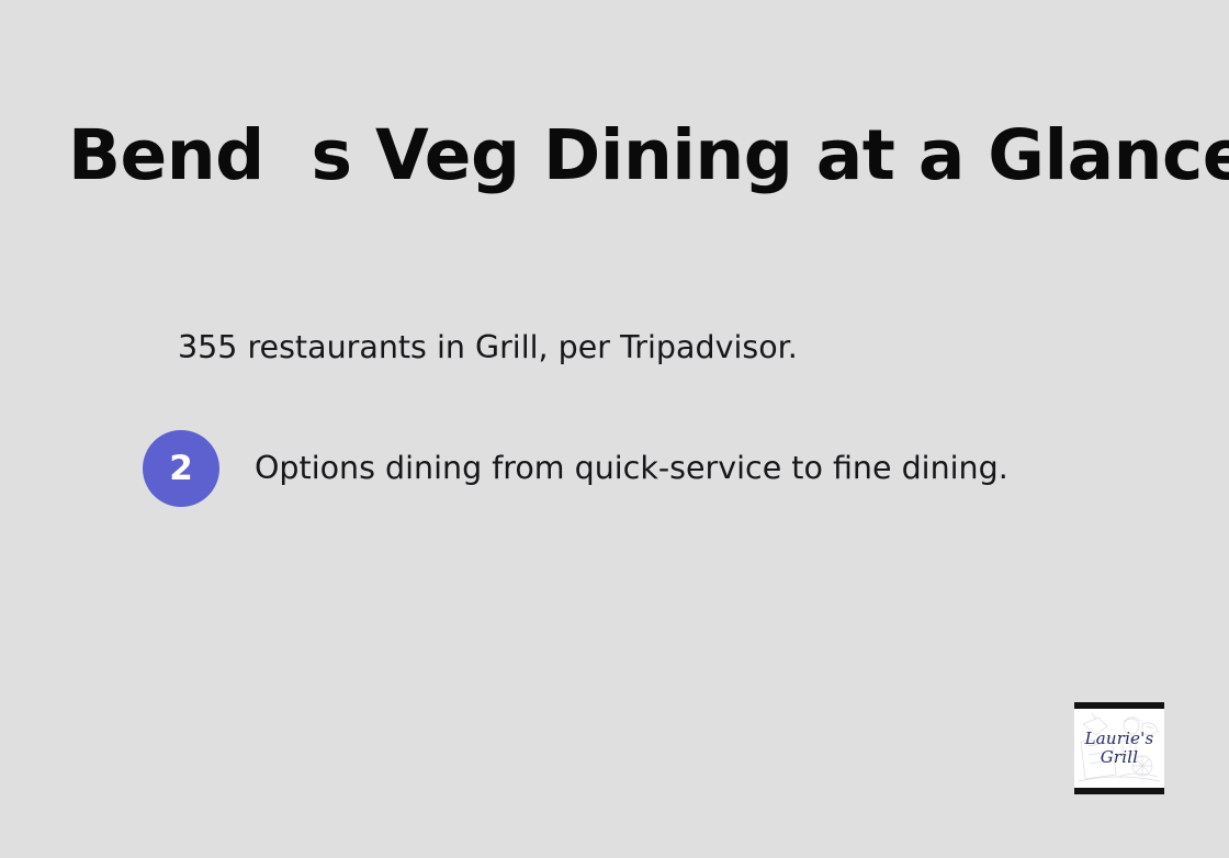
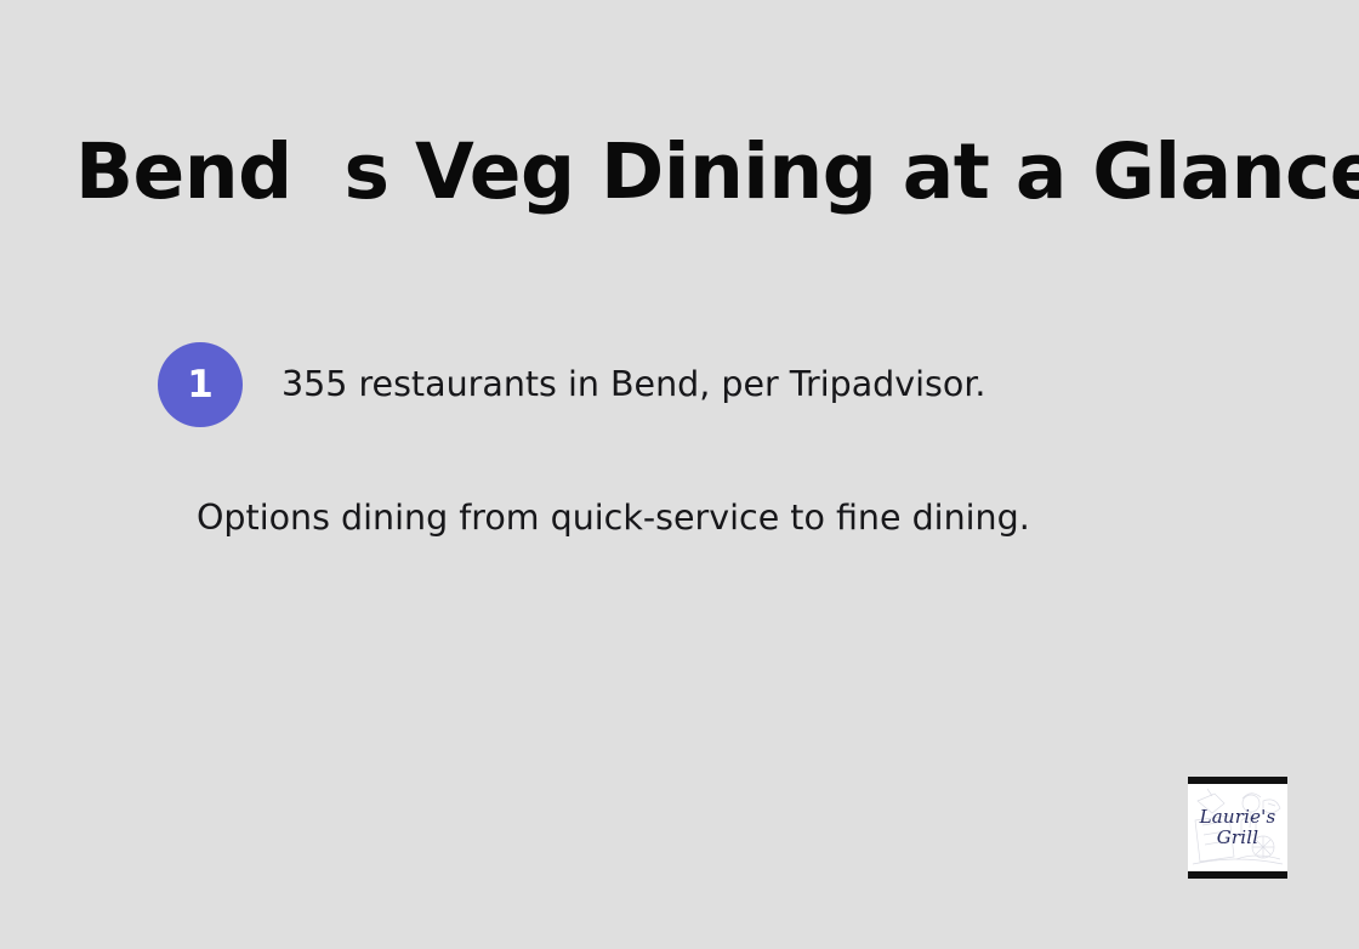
  Bend s Veg Dining at a Glance
+ 1
- 355 restaurants in Grill, per Tripadvisor.
+ 355 restaurants in Bend, per Tripadvisor.
- 2
  Options dining from quick-service to fine dining.
  Laurie's
  Grill
